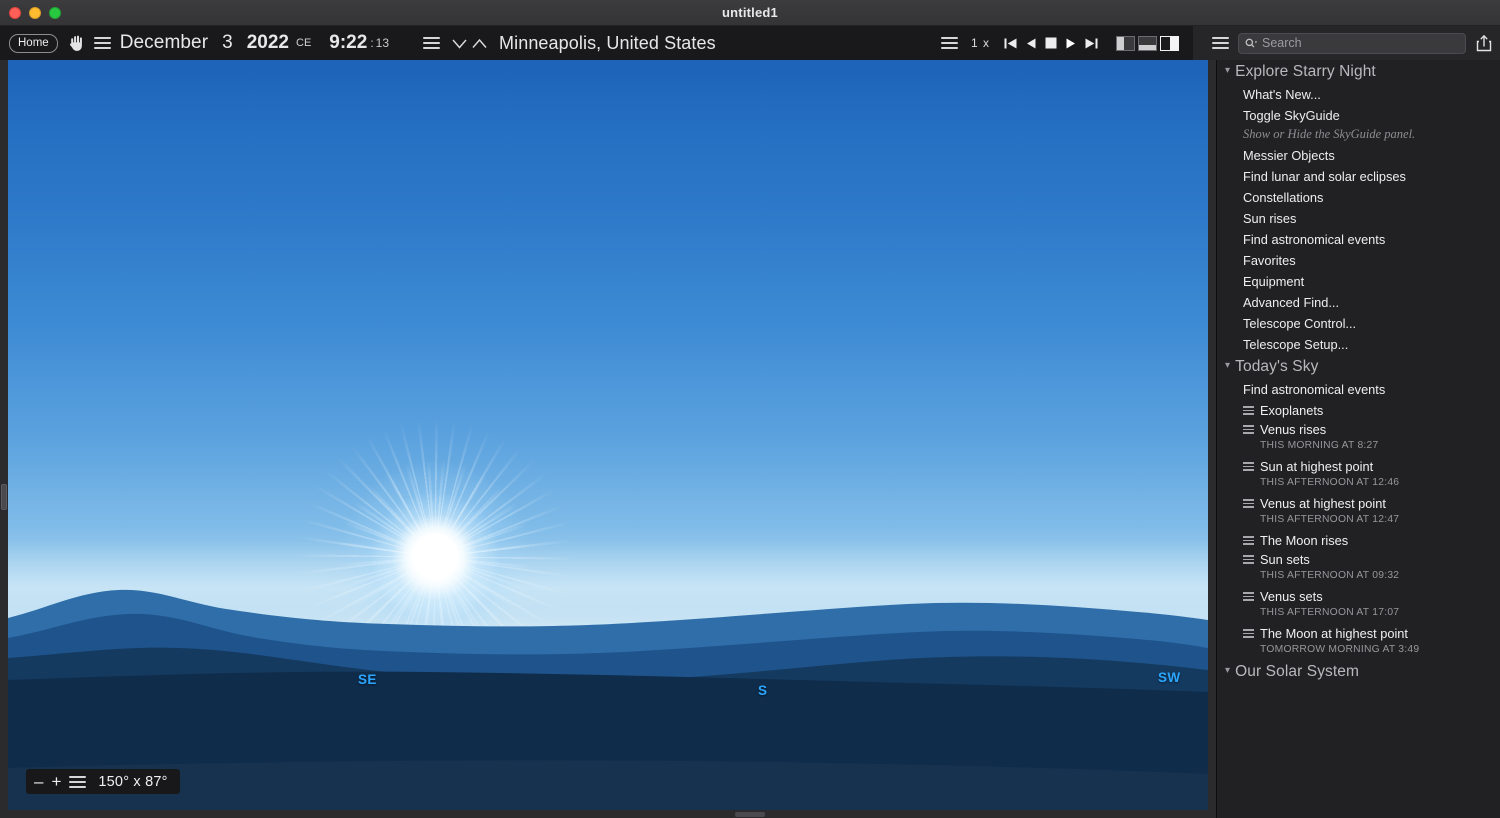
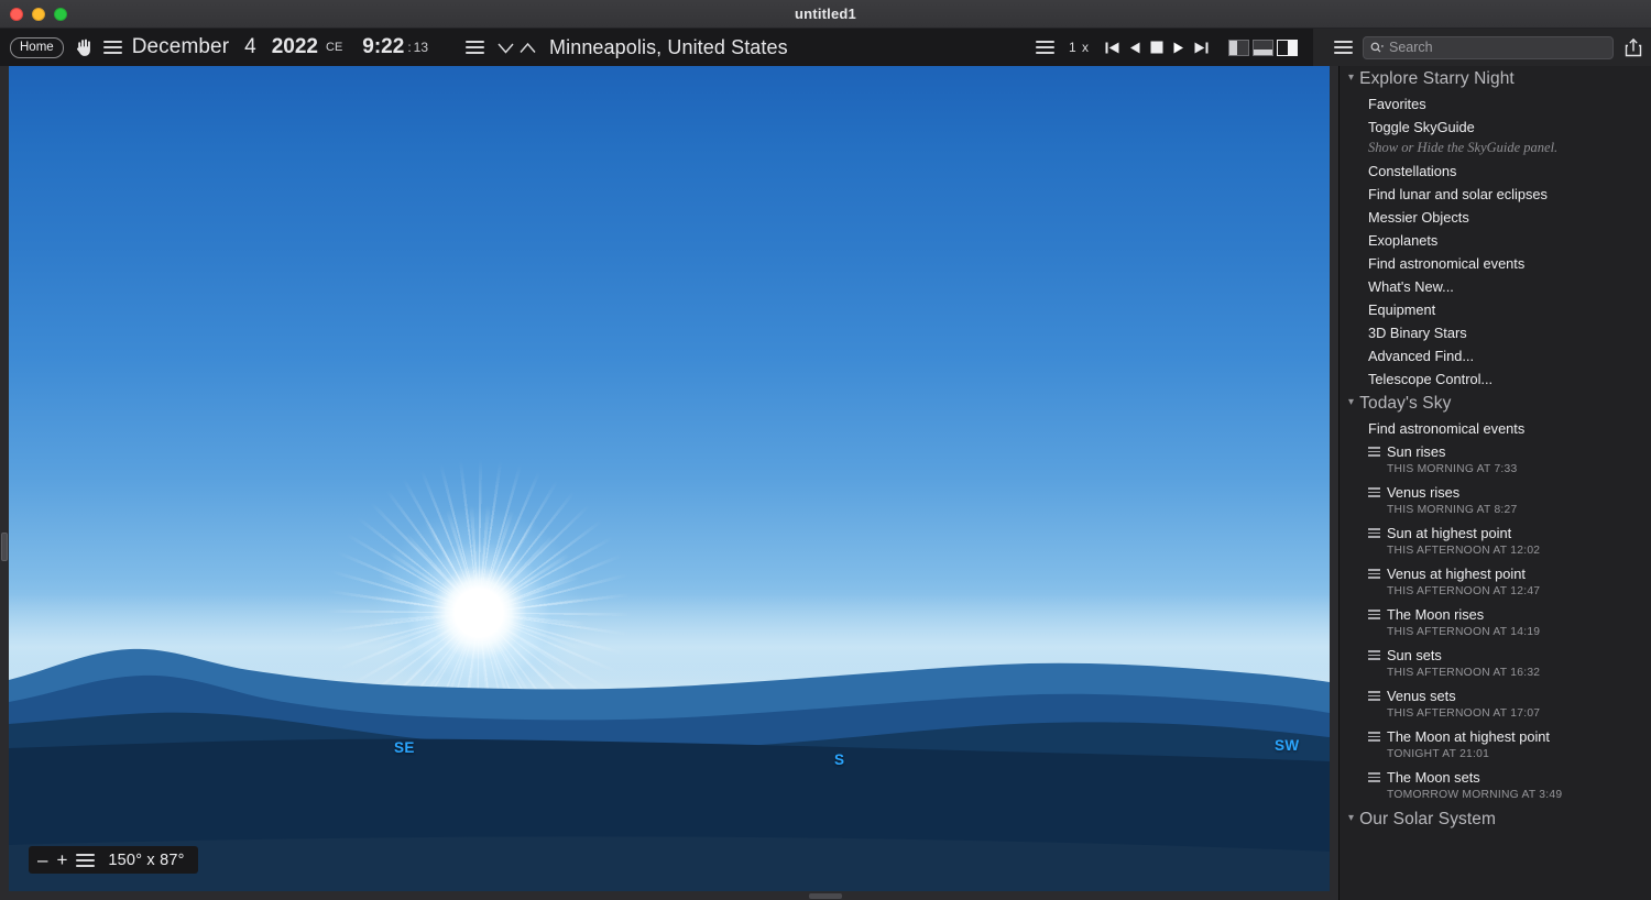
  untitled1
  Home
  December
- 3
+ 4
  2022
  CE
  9:22
  :
  13
  Minneapolis, United States
  1 x
  Search
  SE
  S
  SW
  –
  +
  150° x 87°
  ▾
  Explore Starry Night
- What's New...
+ Favorites
  Toggle SkyGuide
  Show or Hide the SkyGuide panel.
- Messier Objects
+ Constellations
  Find lunar and solar eclipses
- Constellations
+ Messier Objects
- Sun rises
+ Exoplanets
  Find astronomical events
- Favorites
+ What's New...
  Equipment
+ 3D Binary Stars
  Advanced Find...
  Telescope Control...
- Telescope Setup...
  ▾
  Today's Sky
  Find astronomical events
- Exoplanets
+ Sun rises
+ THIS MORNING AT 7:33
  Venus rises
  THIS MORNING AT 8:27
  Sun at highest point
- THIS AFTERNOON AT 12:46
+ THIS AFTERNOON AT 12:02
  Venus at highest point
  THIS AFTERNOON AT 12:47
  The Moon rises
+ THIS AFTERNOON AT 14:19
  Sun sets
- THIS AFTERNOON AT 09:32
+ THIS AFTERNOON AT 16:32
  Venus sets
  THIS AFTERNOON AT 17:07
  The Moon at highest point
+ TONIGHT AT 21:01
+ The Moon sets
  TOMORROW MORNING AT 3:49
  ▾
  Our Solar System
